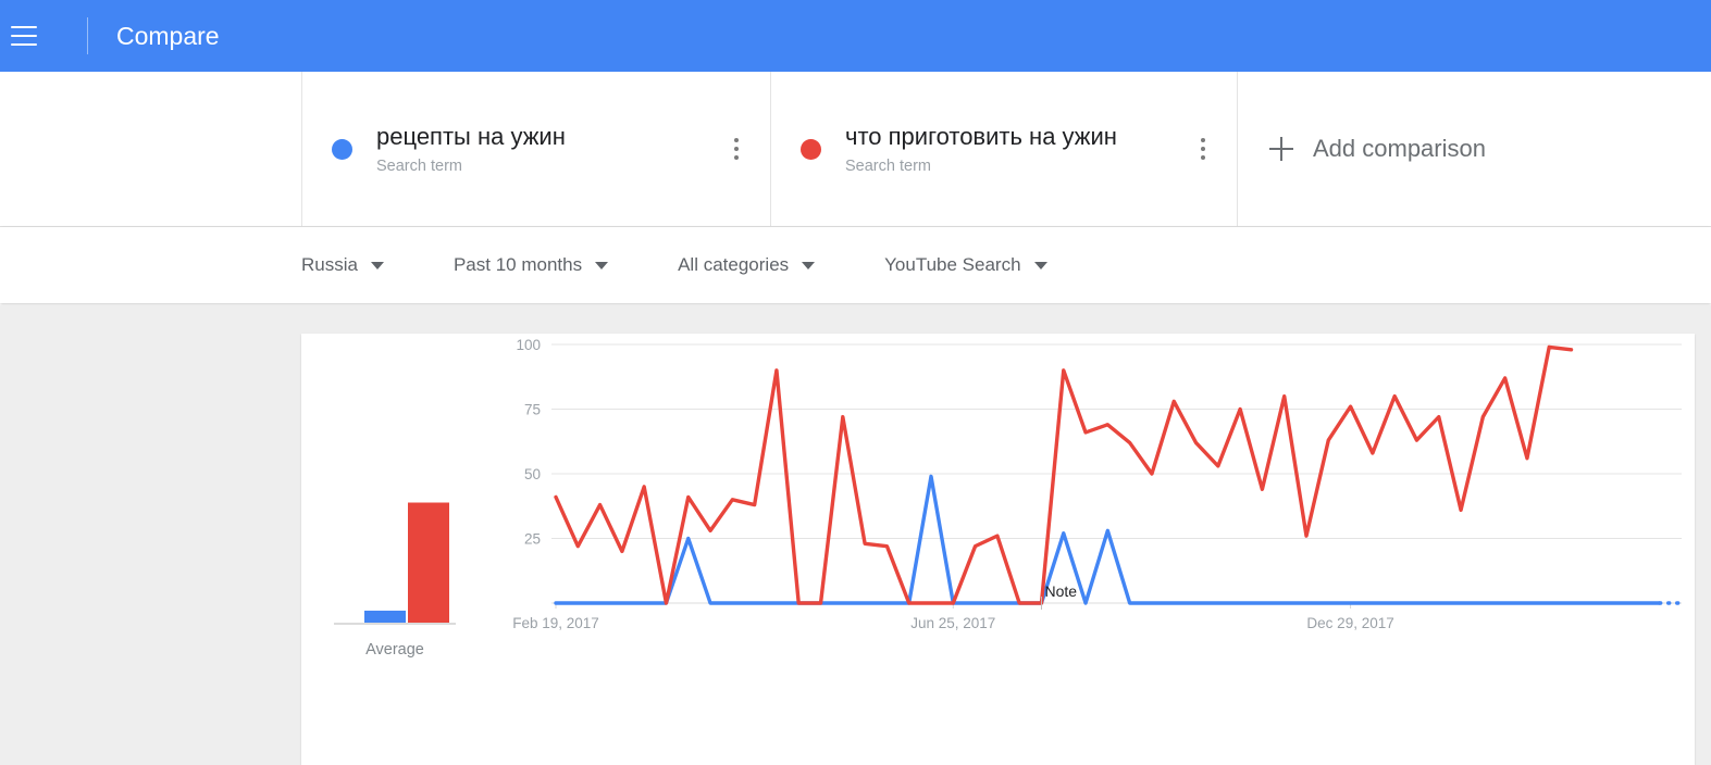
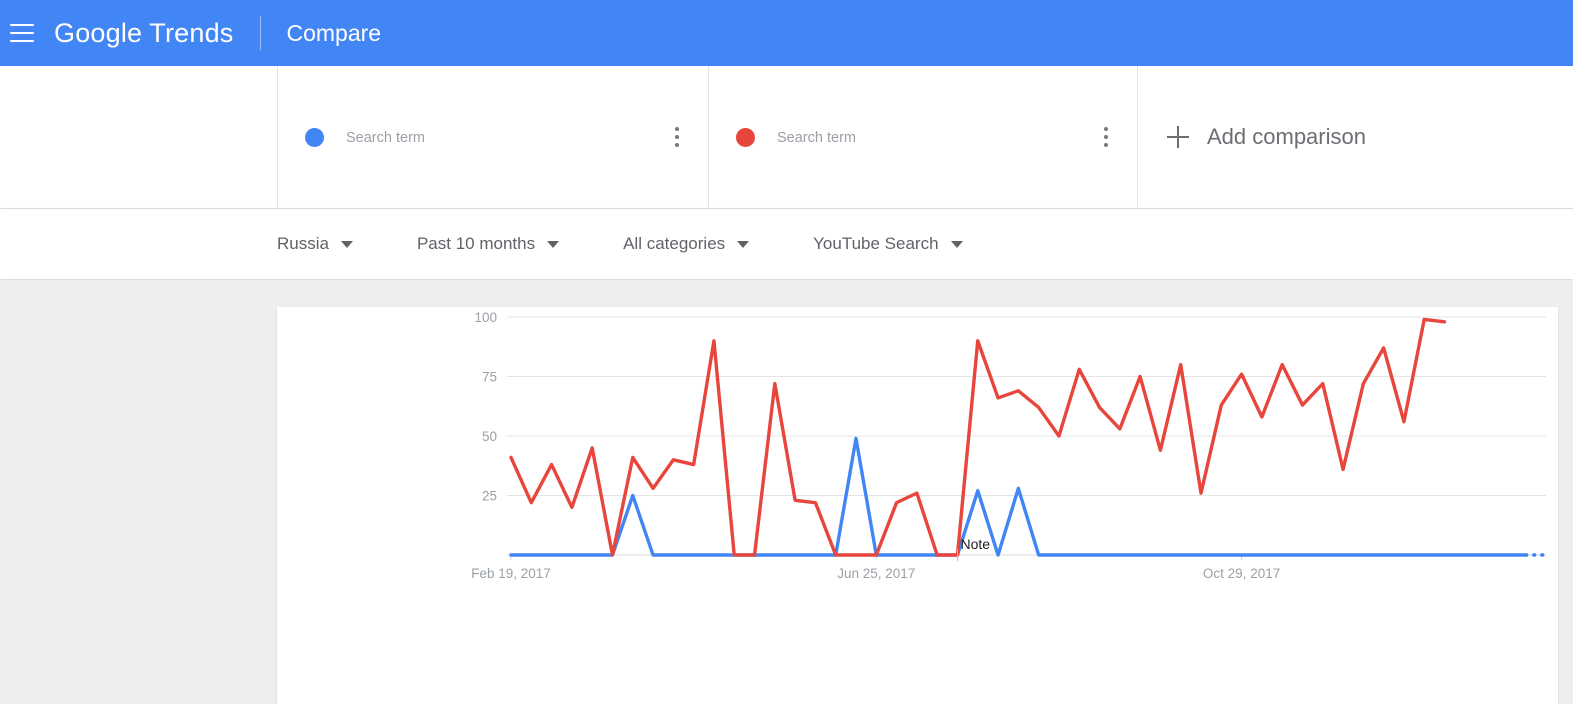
+ Google
+ Trends
  Compare
- рецепты на ужин
  Search term
- что приготовить на ужин
  Search term
  Add comparison
  Russia
  Past 10 months
  All categories
  YouTube Search
- Average
  25
  50
  75
  100
  Feb 19, 2017
  Jun 25, 2017
- Dec 29, 2017
+ Oct 29, 2017
  Note
